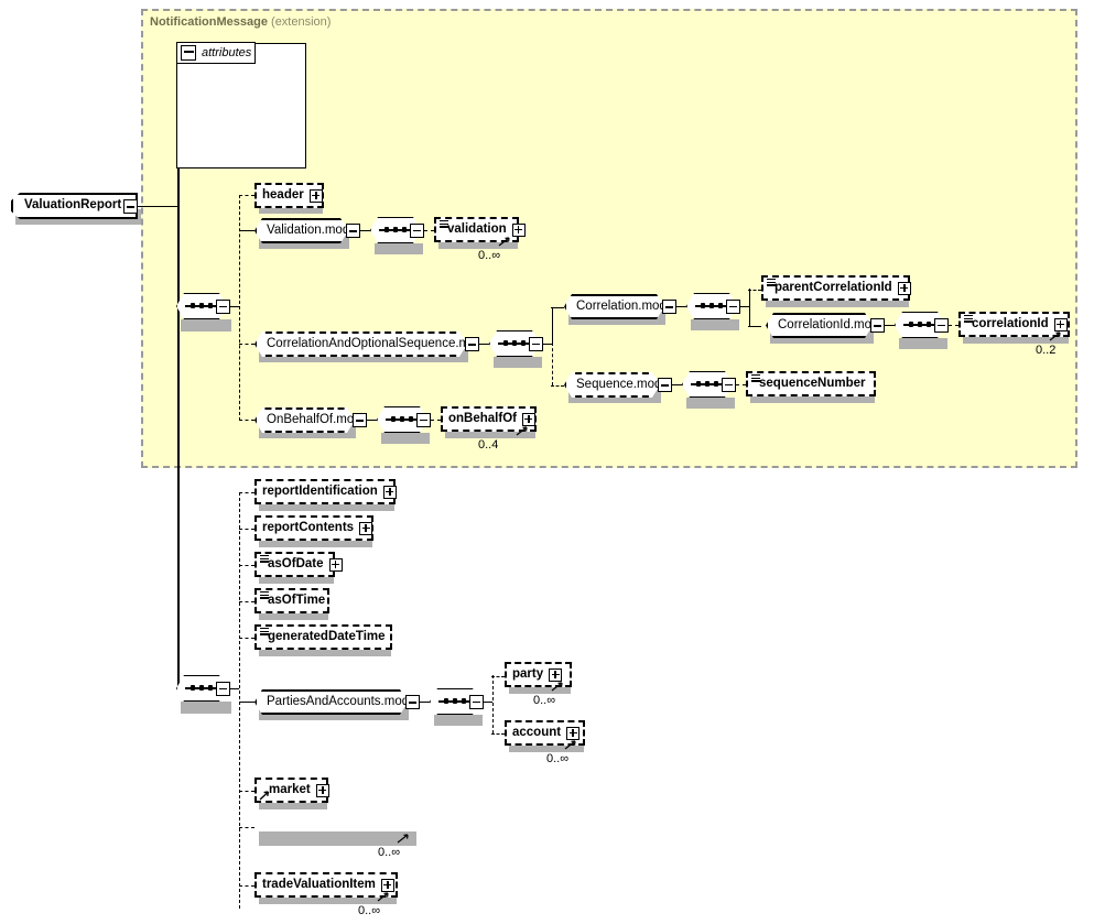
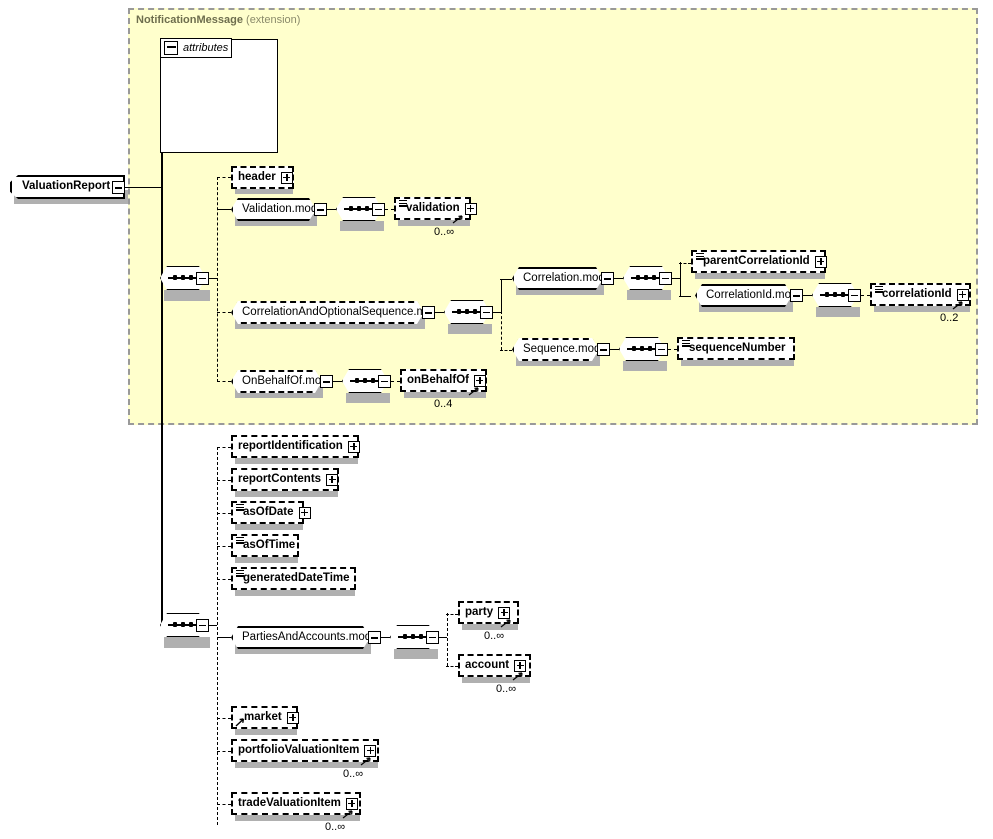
  NotificationMessage (extension)
  ValuationReport
  attributes
  header
  Validation.mo
  validation
  0..∞
  CorrelationAndOptionalSequence.
  Correlation.mo
  parentCorrelationId
  CorrelationId.mo
  correlationId
  0..2
  Sequence.mo
  sequenceNumber
  OnBehalfOf.mo
  onBehalfOf
  0..4
  reportIdentification
  reportContents
  asOfDate
  asOfTime
  generatedDateTime
  PartiesAndAccounts.mo
  party
  0..∞
  account
  0..∞
  market
+ portfolioValuationItem
  0..∞
  tradeValuationItem
  0..∞
